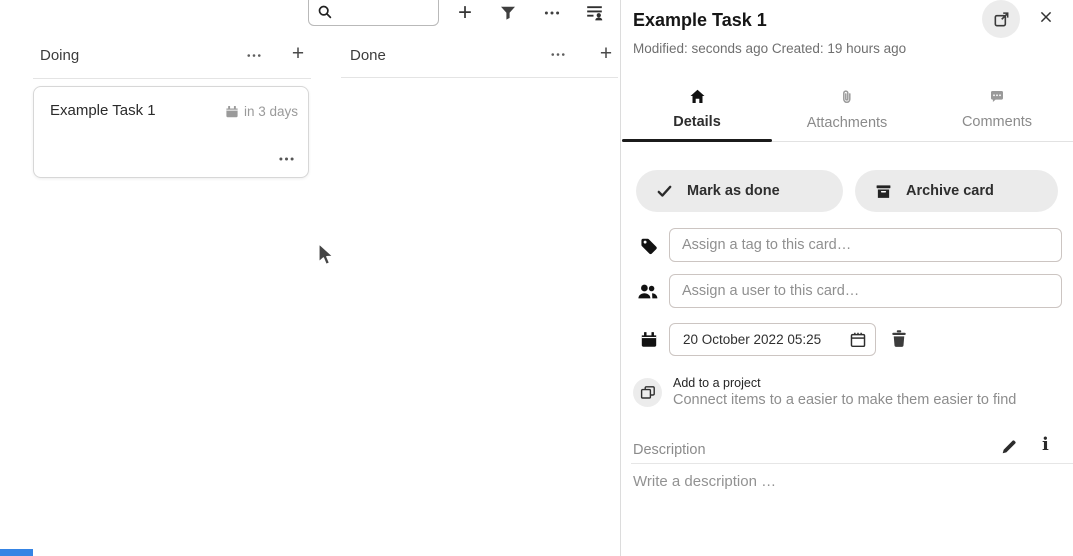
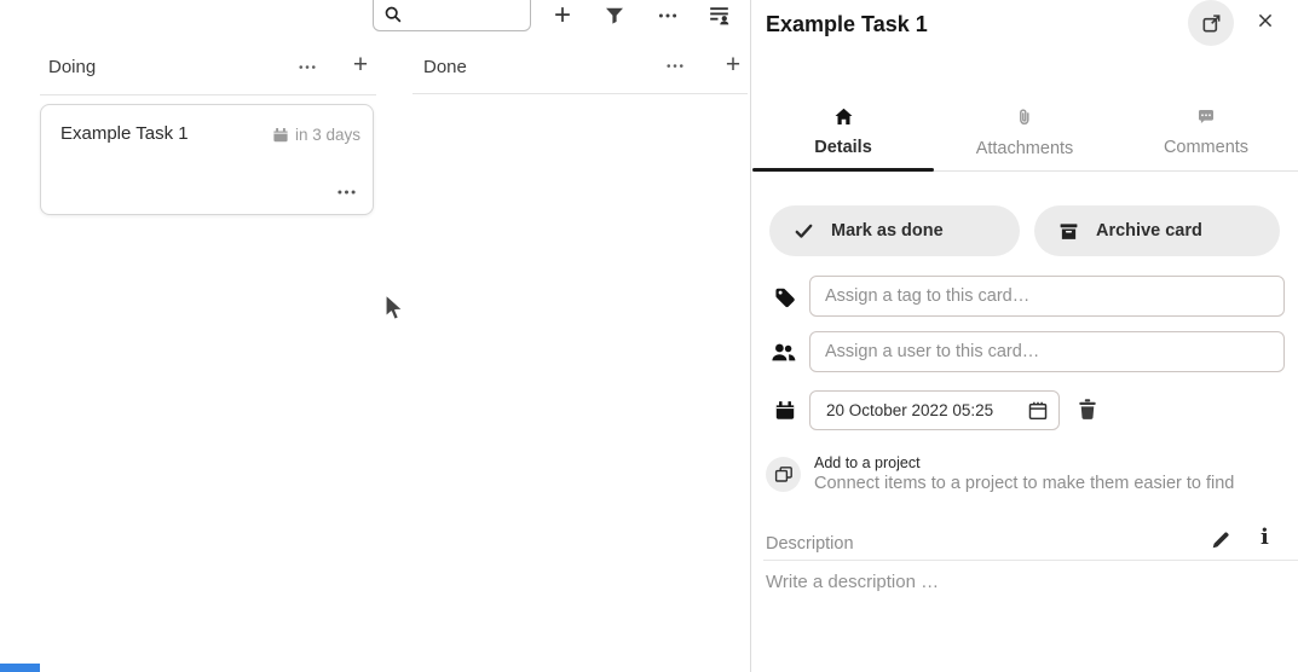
  +
  Doing
  +
  Example Task 1
  in 3 days
  Done
  +
  Example Task 1
- Modified: seconds ago Created: 19 hours ago
  Details
  Attachments
  Comments
  Mark as done
  Archive card
  Assign a tag to this card…
  Assign a user to this card…
  20 October 2022 05:25
  Add to a project
- Connect items to a easier to make them easier to find
+ Connect items to a project to make them easier to find
  Description
  i
  Write a description …
